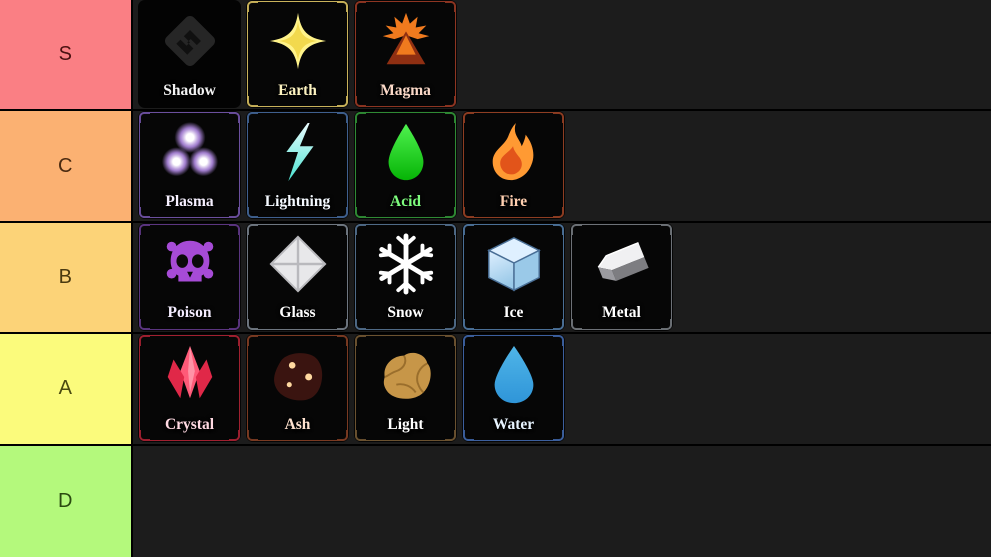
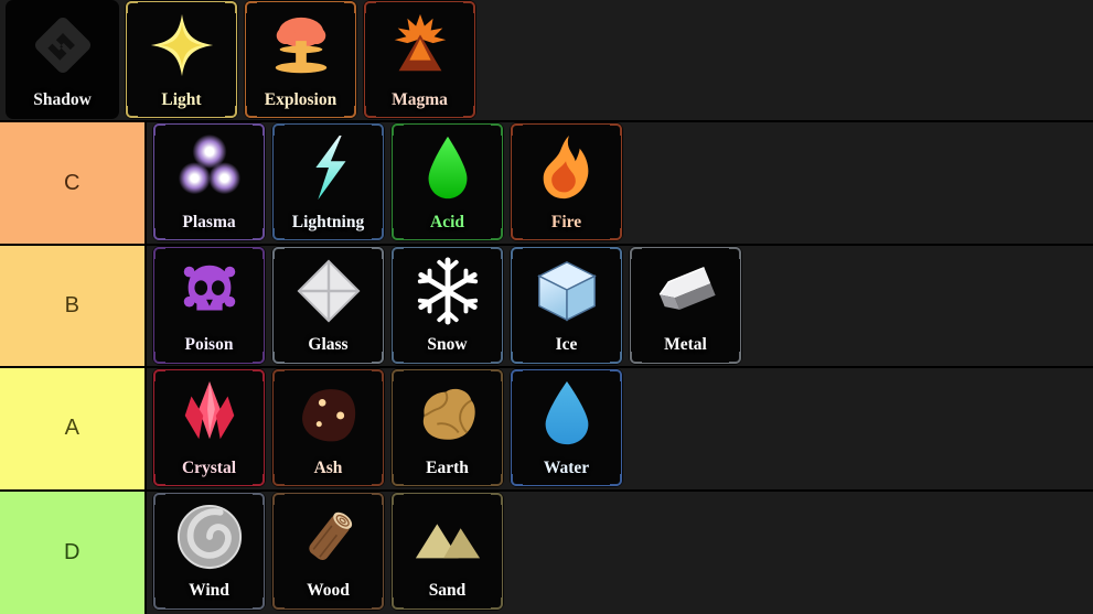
- S
  Shadow
- Earth
+ Light
+ Explosion
  Magma
  C
  Plasma
  Lightning
  Acid
  Fire
  B
  Poison
  Glass
  Snow
  Ice
  Metal
  A
  Crystal
  Ash
- Light
+ Earth
  Water
  D
+ Wind
+ Wood
+ Sand
